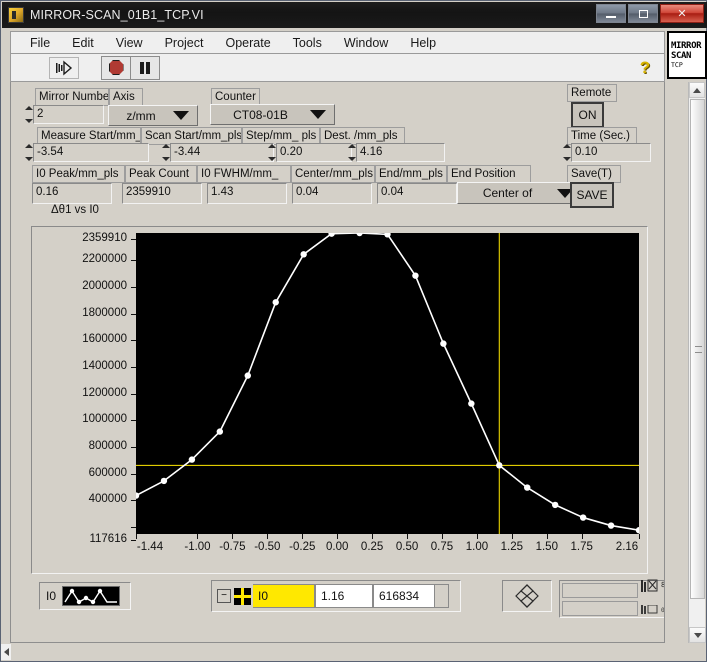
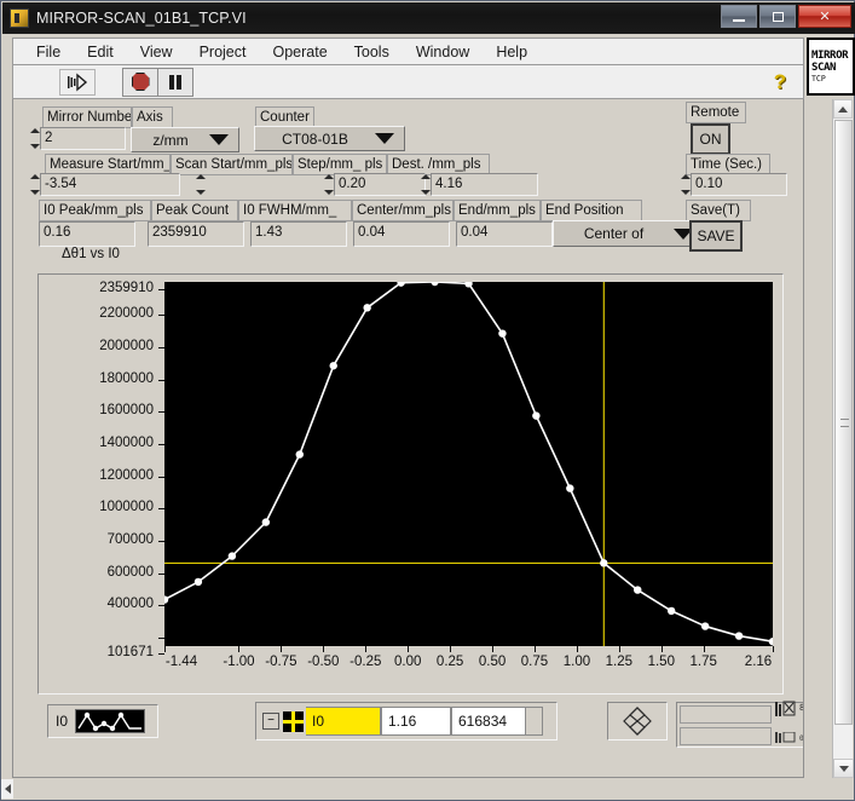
  MIRROR-SCAN_01B1_TCP.VI
  ✕
  File
  Edit
  View
  Project
  Operate
  Tools
  Window
  Help
  ?
  MIRROR
  SCAN
  TCP
  Mirror Numbe
  Axis
  Counter
  Remote
  2
  z/mm
  CT08-01B
  ON
  Measure Start/mm_
  Scan Start/mm_pls
  Step/mm_ pls
  Dest. /mm_pls
  Time (Sec.)
  -3.54
- -3.44
  0.20
  4.16
  0.10
  I0 Peak/mm_pls
  Peak Count
  I0 FWHM/mm_
  Center/mm_pls
  End/mm_pls
  End Position
  Save(T)
  0.16
  2359910
  1.43
  0.04
  0.04
  Center of
  SAVE
  Δθ1 vs I0
- 117616
+ 101671
  400000
  600000
- 800000
+ 700000
  1000000
  1200000
  1400000
  1600000
  1800000
  2000000
  2200000
  2359910
  -1.44
  -1.00
  -0.75
  -0.50
  -0.25
  0.00
  0.25
  0.50
  0.75
  1.00
  1.25
  1.50
  1.75
  2.16
  I0
  −
  I0
  1.16
  616834
